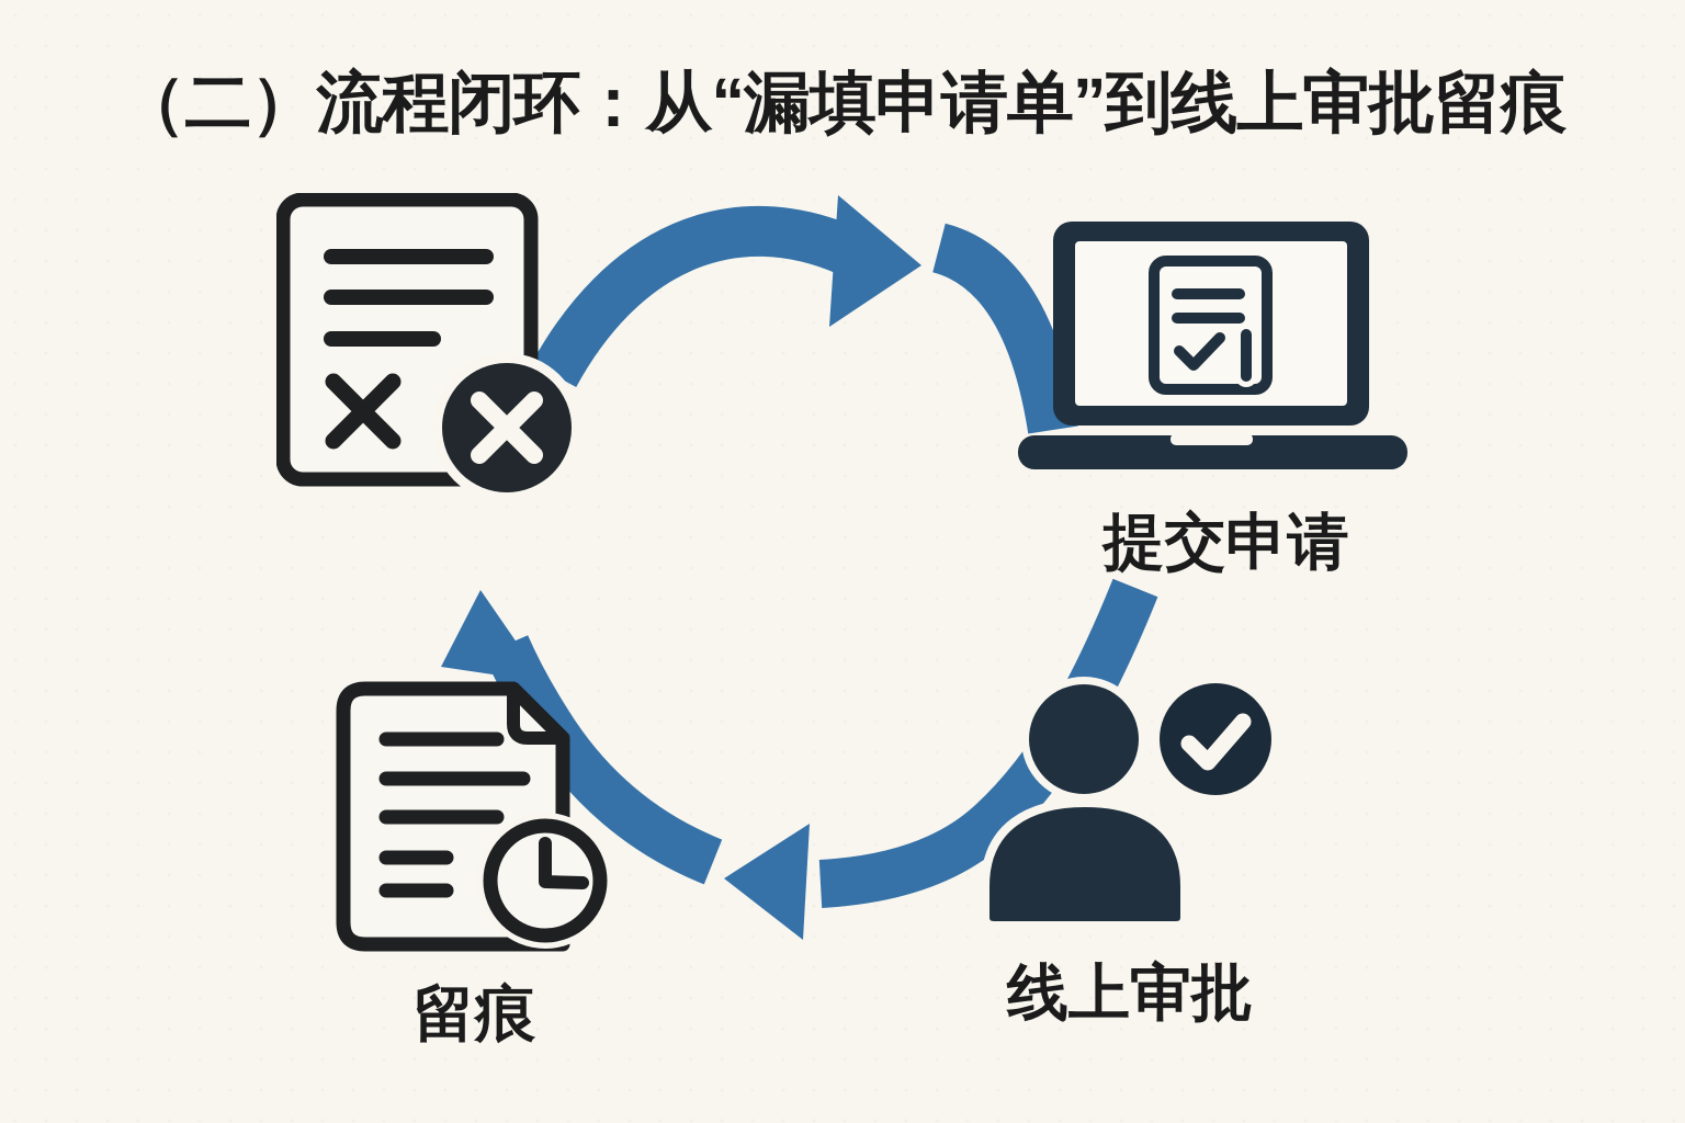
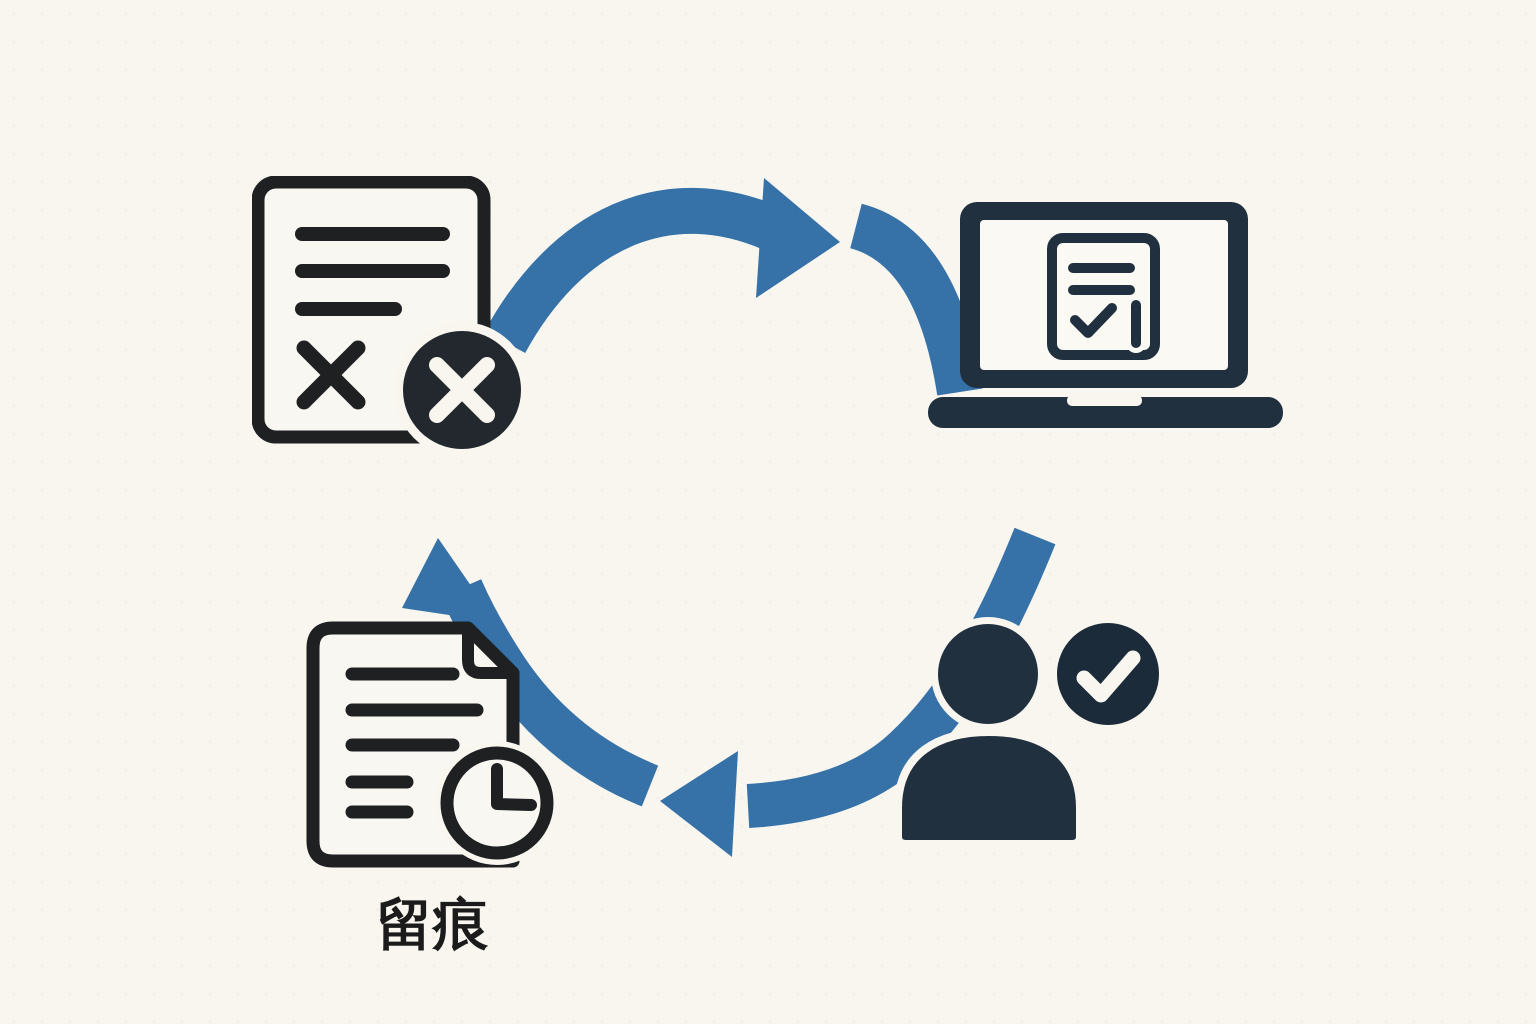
- （二）流程闭环：从“漏填申请单”到线上审批留痕
- 提交申请
- 线上审批
  留痕
